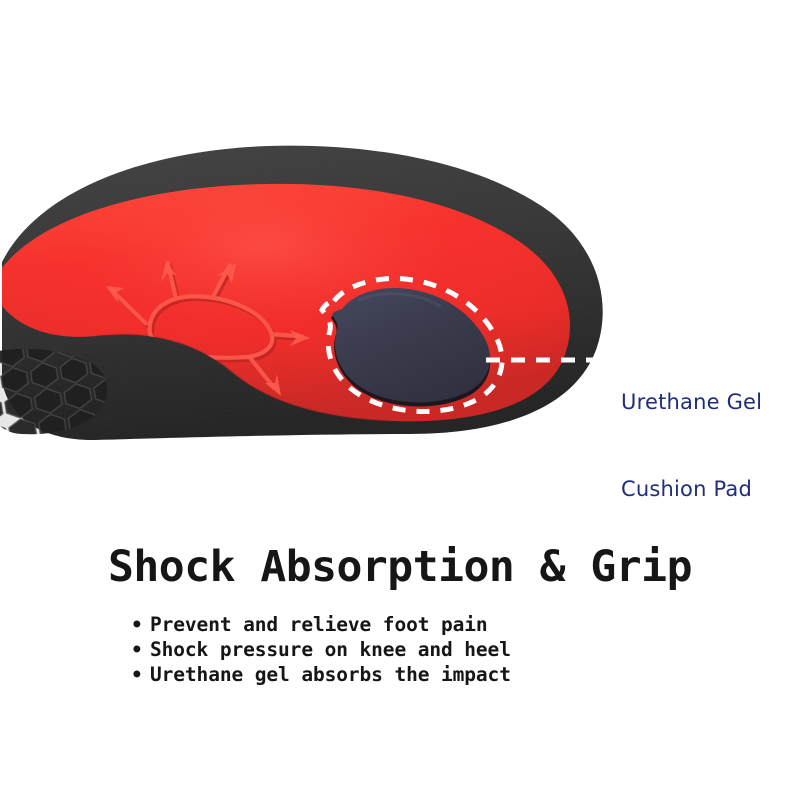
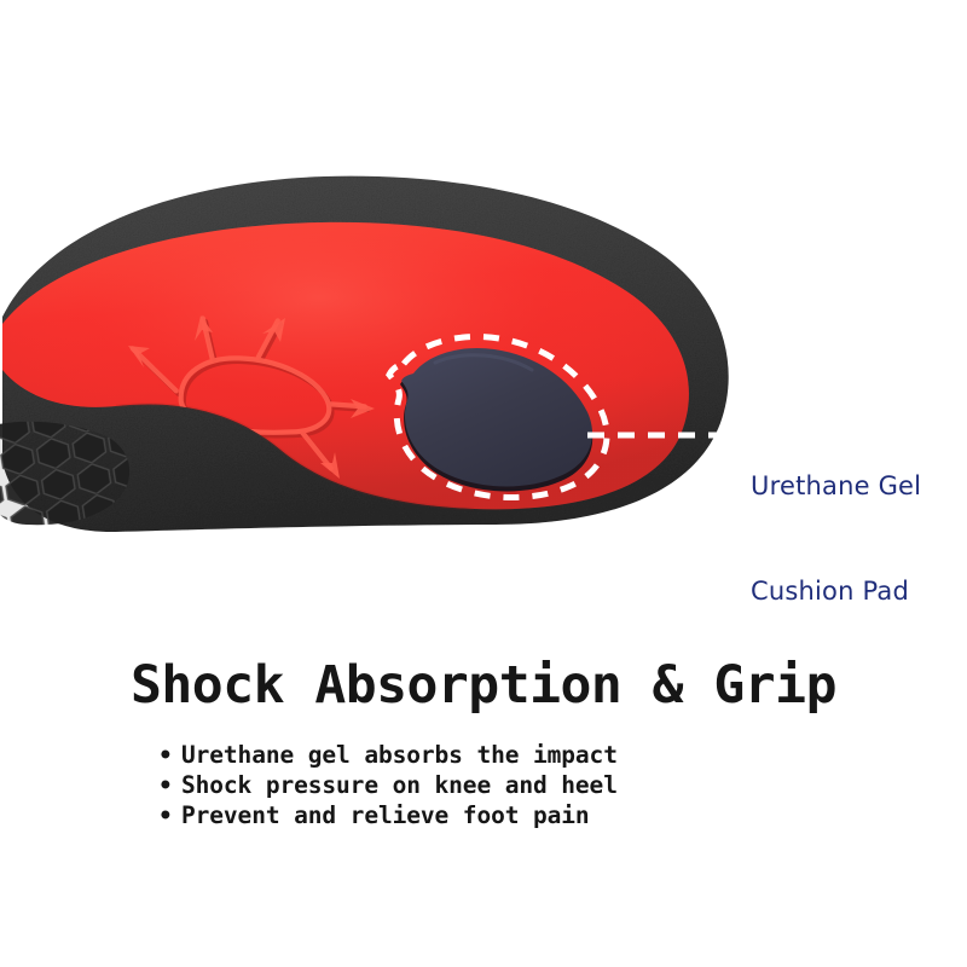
  Urethane Gel
  Cushion Pad
  Shock Absorption & Grip
  •
- Prevent and relieve foot pain
+ Urethane gel absorbs the impact
  •
  Shock pressure on knee and heel
  •
- Urethane gel absorbs the impact
+ Prevent and relieve foot pain
